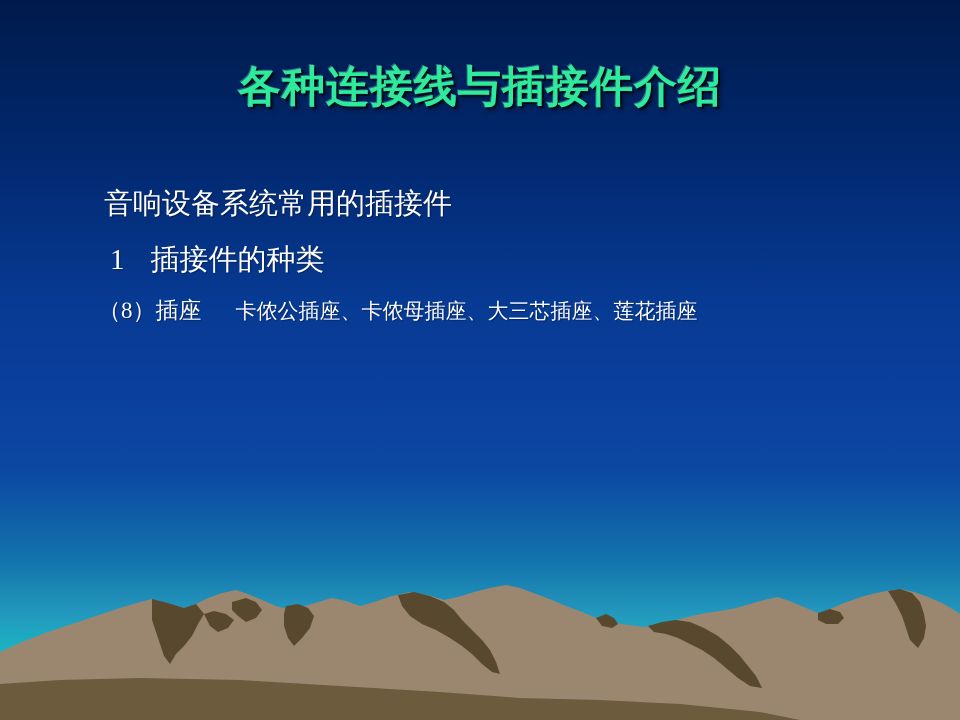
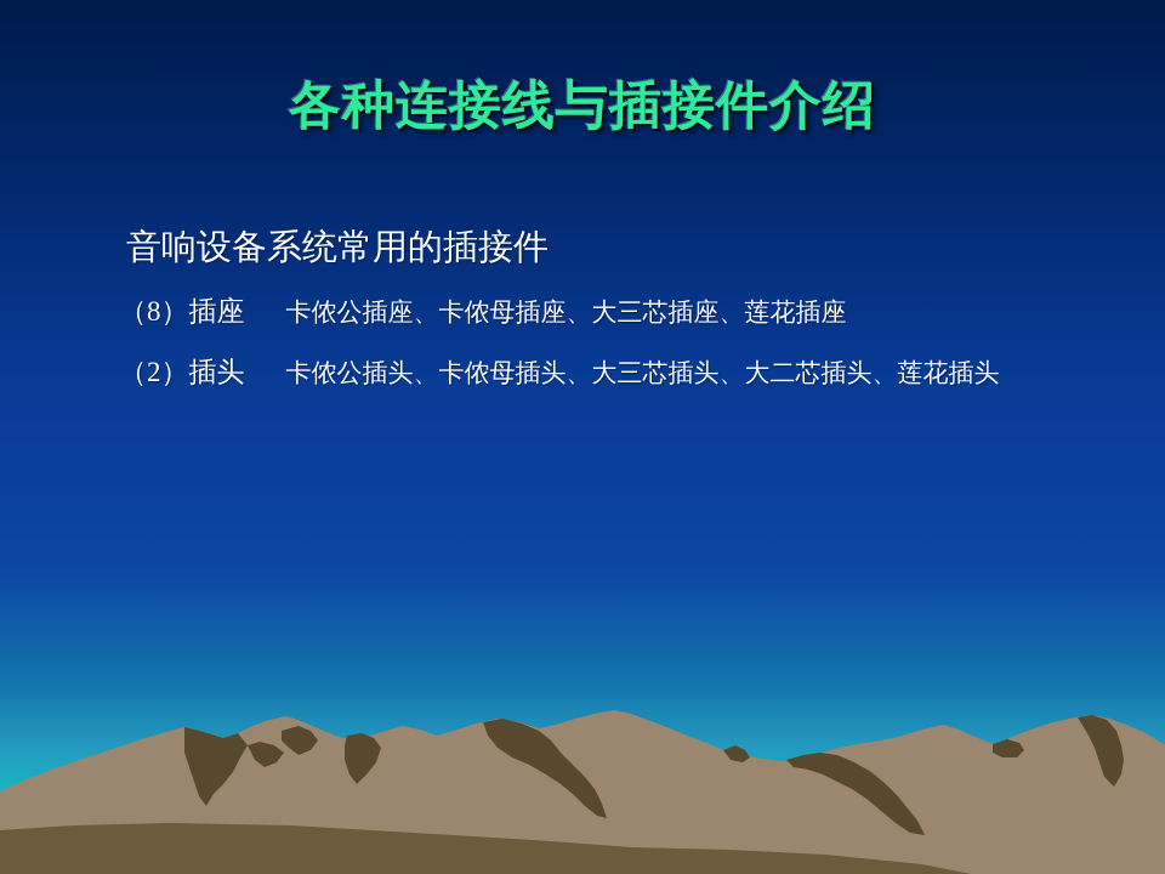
  各种连接线与插接件介绍
  音响设备系统常用的插接件
- 1 插接件的种类
  （8）插座 卡侬公插座、卡侬母插座、大三芯插座、莲花插座
+ （2）插头 卡侬公插头、卡侬母插头、大三芯插头、大二芯插头、莲花插头
